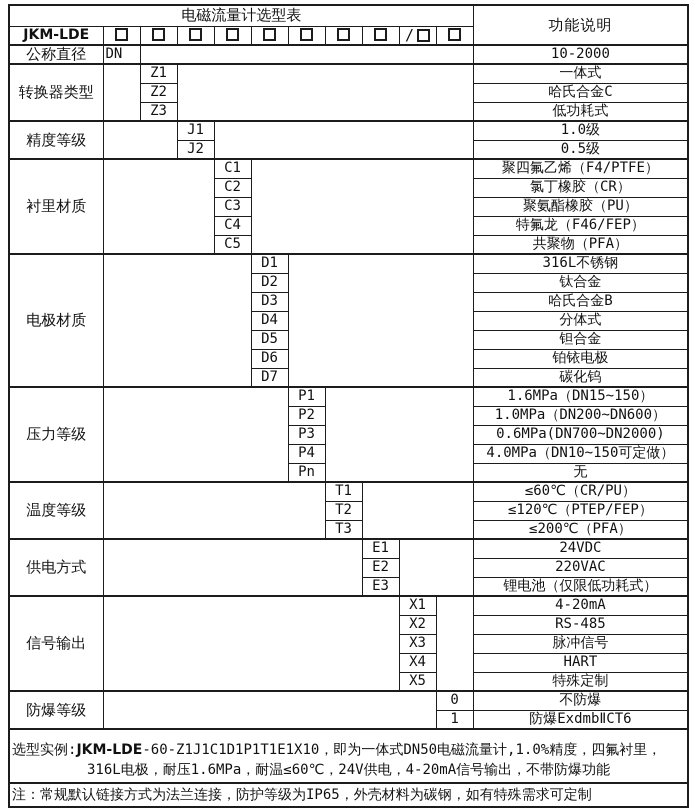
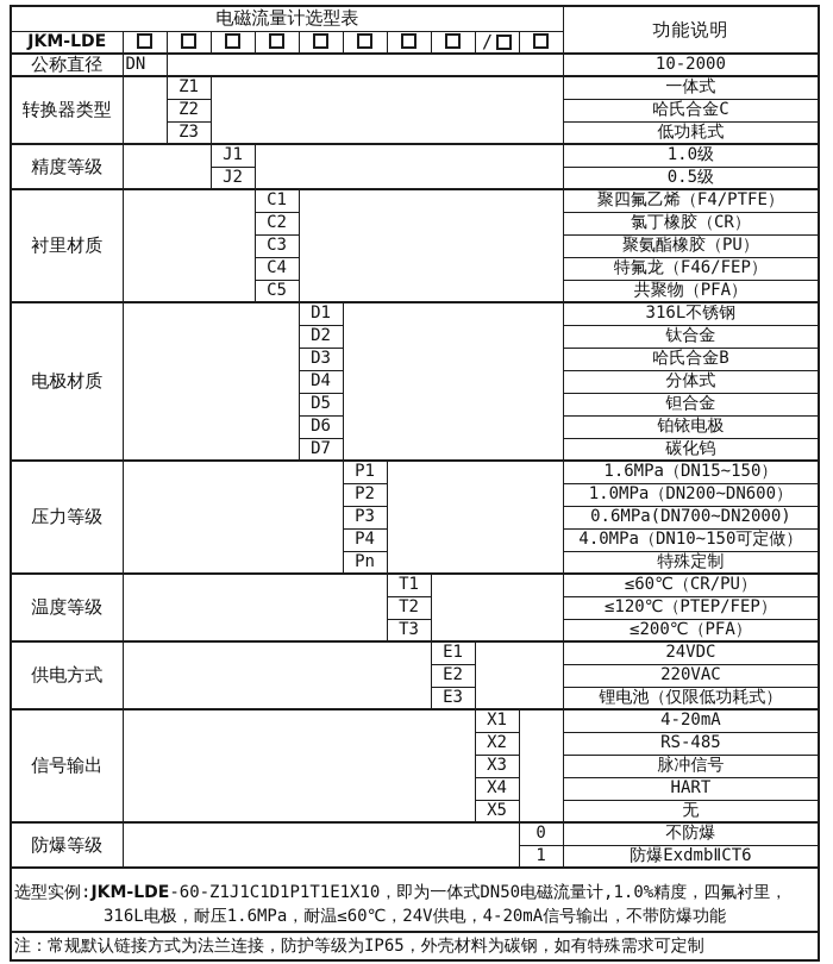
  电磁流量计选型表	功能说明
  JKM-LDE									/
  公称直径	DN		10-2000
  转换器类型		Z1		一体式
  Z2	哈氏合金C
  Z3	低功耗式
  精度等级		J1		1.0级
  J2	0.5级
  衬里材质		C1		聚四氟乙烯（F4/PTFE）
  C2	氯丁橡胶（CR）
  C3	聚氨酯橡胶（PU）
  C4	特氟龙（F46/FEP）
  C5	共聚物（PFA）
  电极材质		D1		316L不锈钢
  D2	钛合金
  D3	哈氏合金B
  D4	分体式
  D5	钽合金
  D6	铂铱电极
  D7	碳化钨
  压力等级		P1		1.6MPa（DN15~150）
  P2	1.0MPa（DN200~DN600）
  P3	0.6MPa(DN700~DN2000)
  P4	4.0MPa（DN10~150可定做）
- Pn	无
+ Pn	特殊定制
  温度等级		T1		≤60℃（CR/PU）
  T2	≤120℃（PTEP/FEP）
  T3	≤200℃（PFA）
  供电方式		E1		24VDC
  E2	220VAC
  E3	锂电池（仅限低功耗式）
  信号输出		X1		4-20mA
  X2	RS-485
  X3	脉冲信号
  X4	HART
- X5	特殊定制
+ X5	无
  防爆等级		0	不防爆
  1	防爆ExdmbⅡCT6
  选型实例:JKM-LDE-60-Z1J1C1D1P1T1E1X10，即为一体式DN50电磁流量计,1.0%精度，四氟衬里， 316L电极，耐压1.6MPa，耐温≤60℃，24V供电，4-20mA信号输出，不带防爆功能
  注：常规默认链接方式为法兰连接，防护等级为IP65，外壳材料为碳钢，如有特殊需求可定制
